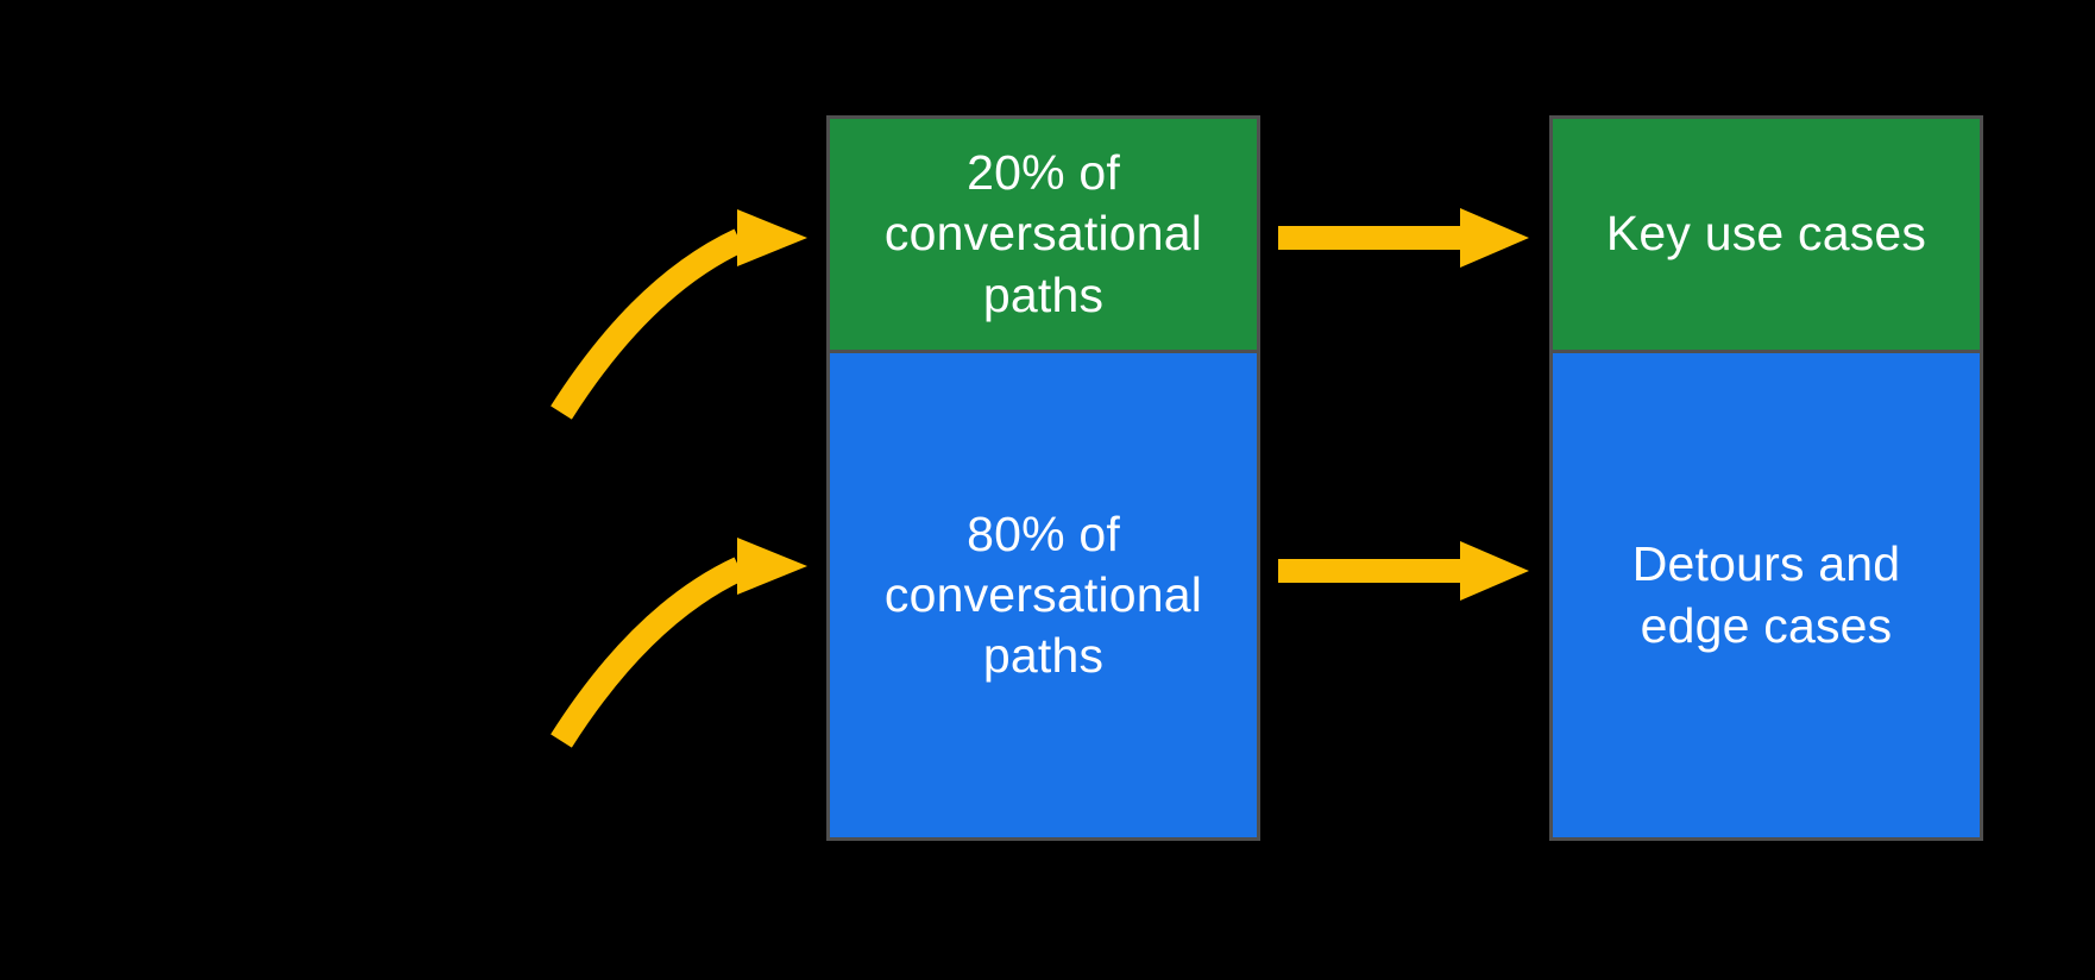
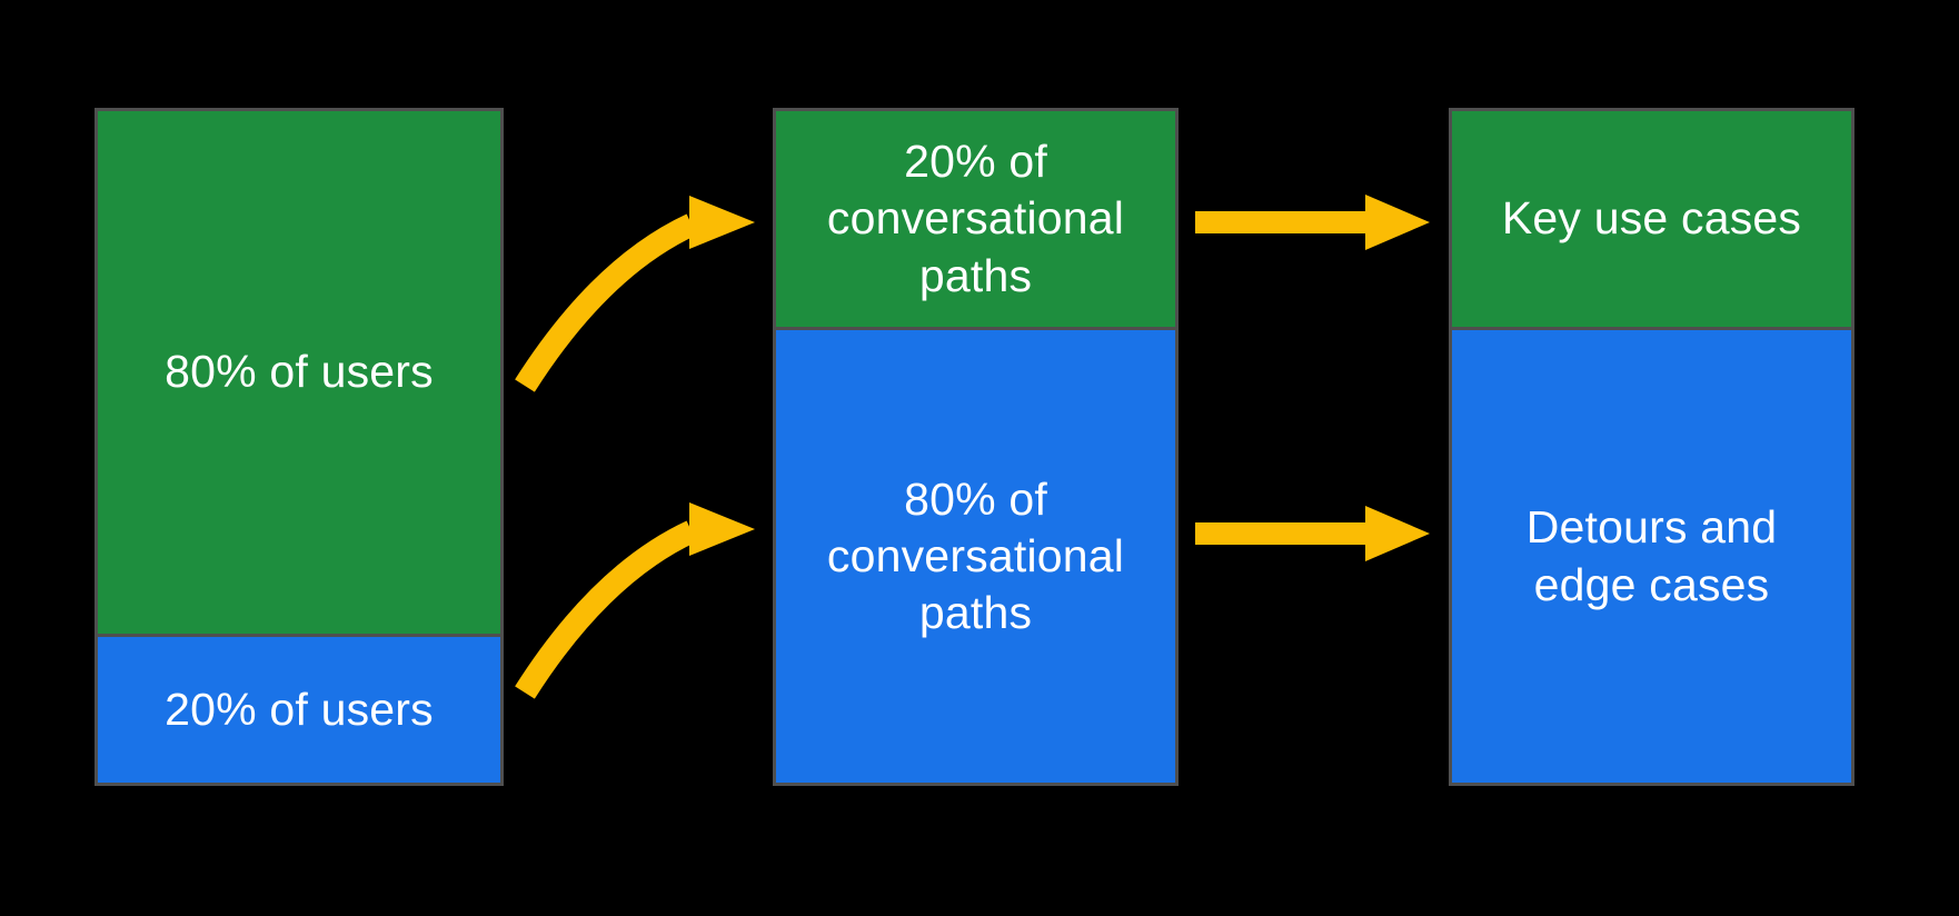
+ 80% of users
+ 20% of users
  20% of
  conversational
  paths
  80% of
  conversational
  paths
  Key use cases
  Detours and
  edge cases
